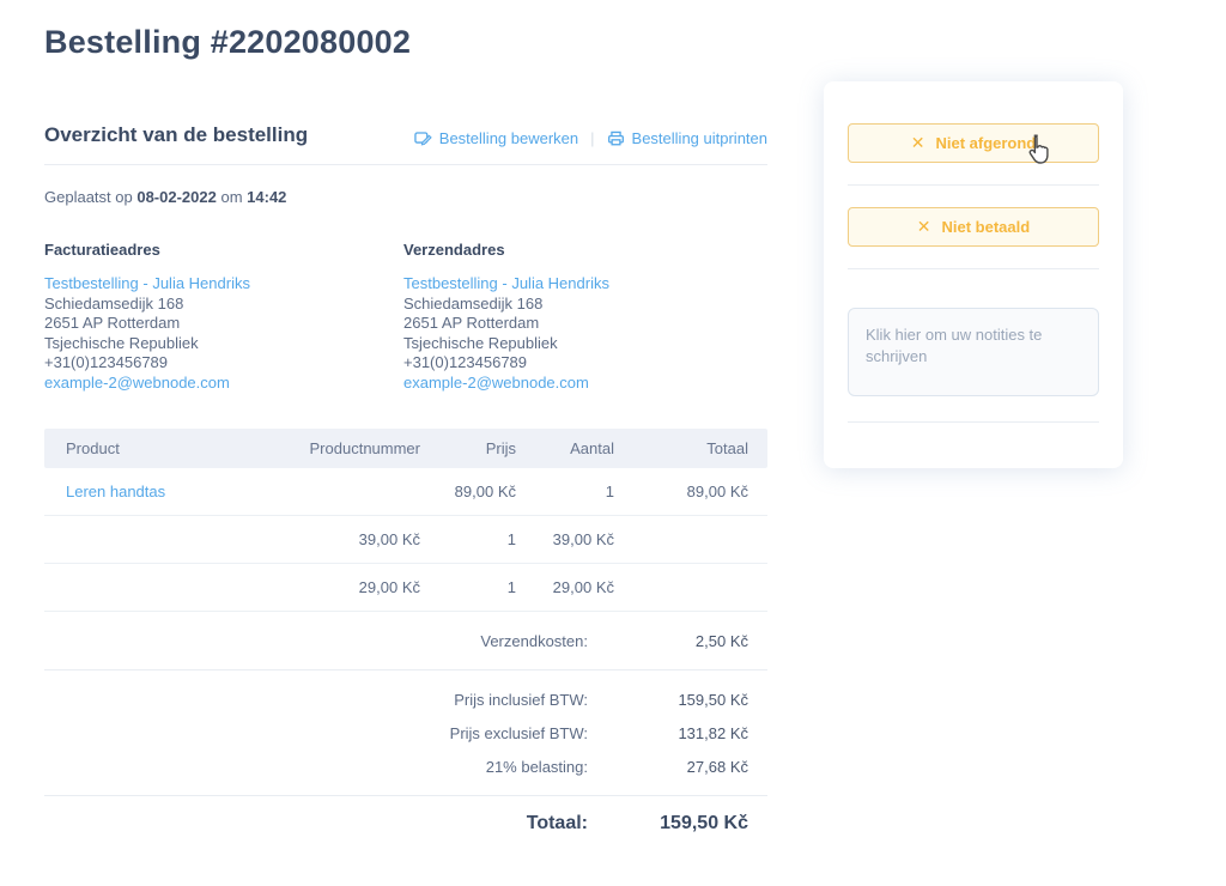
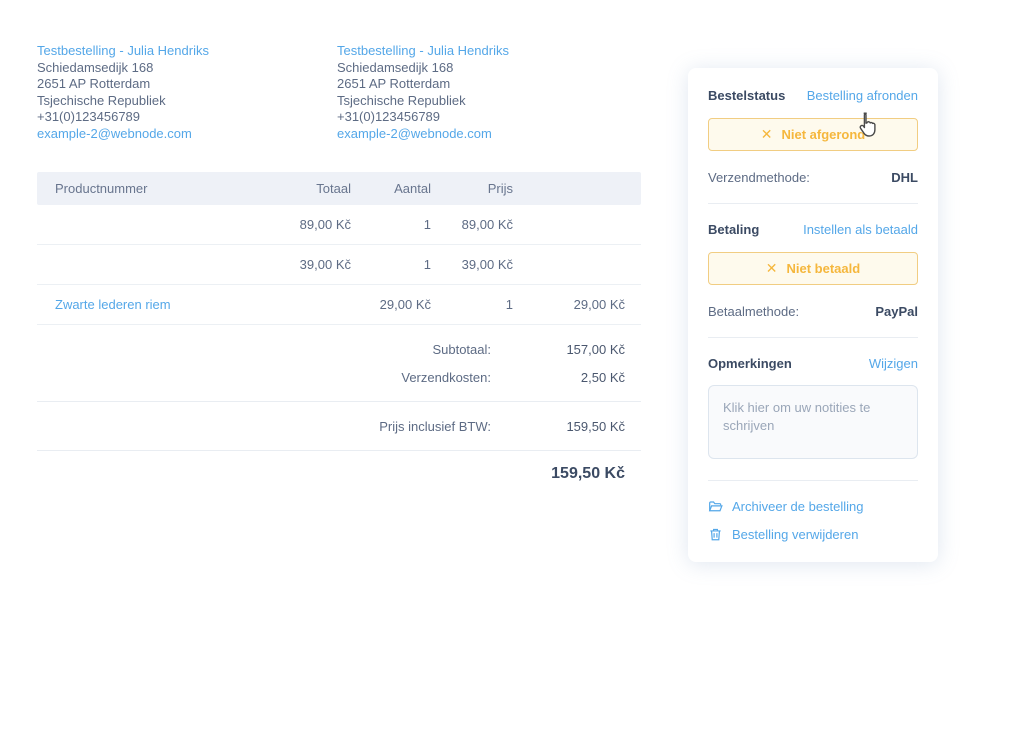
- Bestelling #2202080002
- Overzicht van de bestelling
- Bestelling bewerken
- |
- Bestelling uitprinten
- Geplaatst op 08-02-2022 om 14:42
- Facturatieadres
  Testbestelling - Julia Hendriks
  Schiedamsedijk 168
  2651 AP Rotterdam
  Tsjechische Republiek
  +31(0)123456789
  example-2@webnode.com
- Verzendadres
  Testbestelling - Julia Hendriks
  Schiedamsedijk 168
  2651 AP Rotterdam
  Tsjechische Republiek
  +31(0)123456789
  example-2@webnode.com
- Product
  Productnummer
- Prijs
+ Totaal
  Aantal
- Totaal
+ Prijs
- Leren handtas
  89,00 Kč
  1
  89,00 Kč
  39,00 Kč
  1
  39,00 Kč
+ Zwarte lederen riem
  29,00 Kč
  1
  29,00 Kč
+ Subtotaal:
+ 157,00 Kč
  Verzendkosten:
  2,50 Kč
  Prijs inclusief BTW:
  159,50 Kč
- Prijs exclusief BTW:
- 131,82 Kč
- 21% belasting:
- 27,68 Kč
- Totaal:
  159,50 Kč
+ Bestelstatus
+ Bestelling afronden
  ✕
  Niet afgerond
+ Verzendmethode:
+ DHL
+ Betaling
+ Instellen als betaald
  ✕
  Niet betaald
+ Betaalmethode:
+ PayPal
+ Opmerkingen
+ Wijzigen
+ Archiveer de bestelling
+ Bestelling verwijderen
